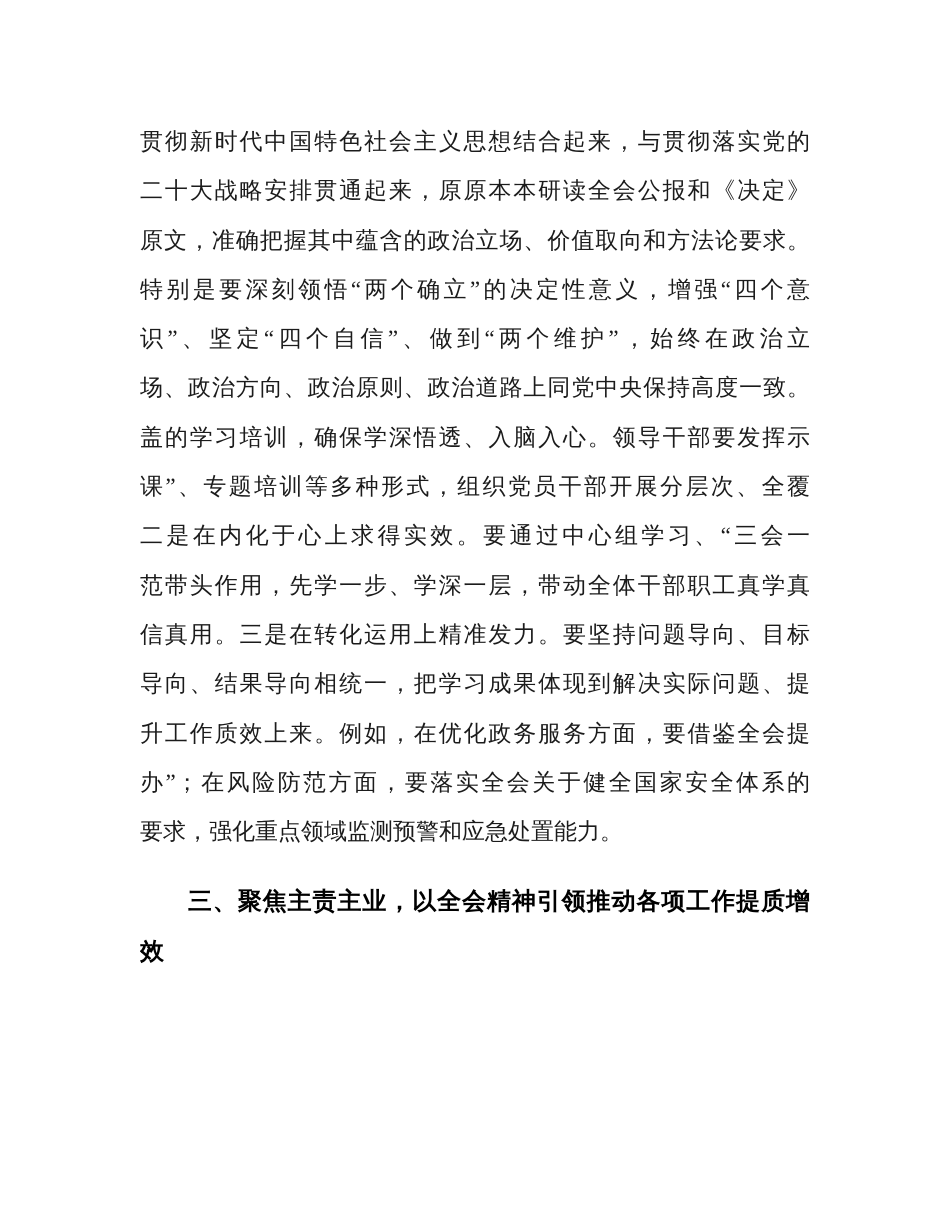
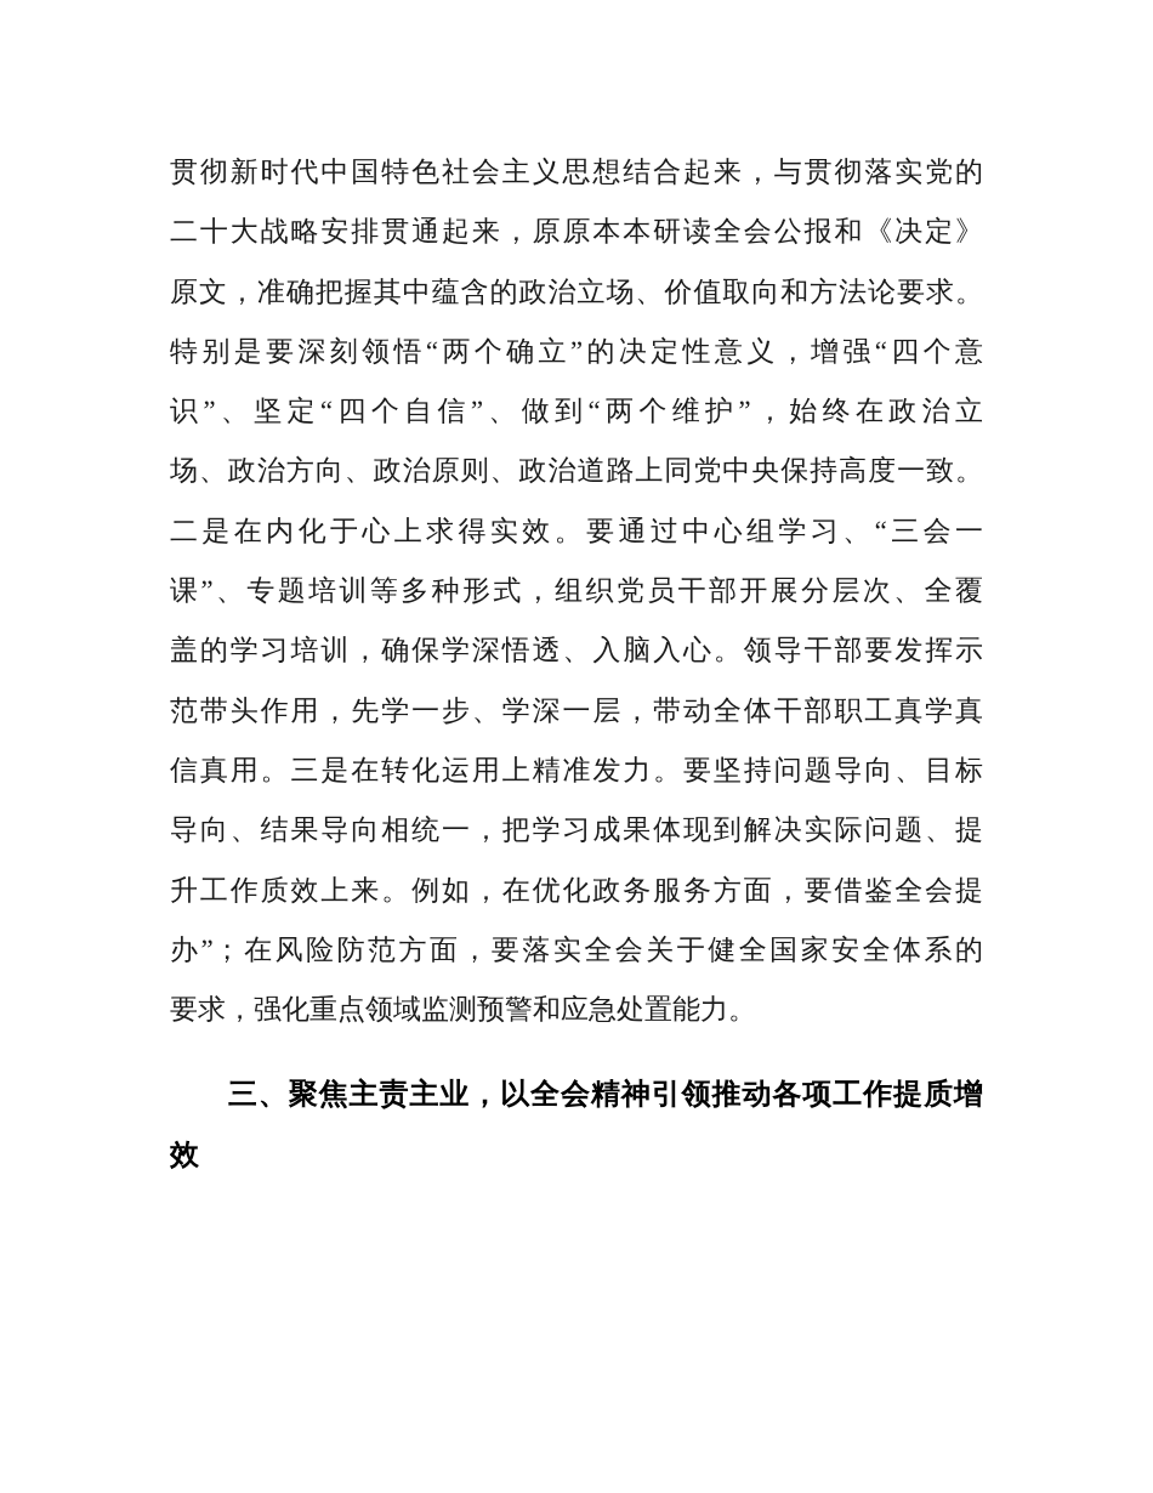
  贯彻新时代中国特色社会主义思想结合起来，与贯彻落实党的
  二十大战略安排贯通起来，原原本本研读全会公报和《决定》
  原文，准确把握其中蕴含的政治立场、价值取向和方法论要求。
  特别是要深刻领悟“两个确立”的决定性意义，增强“四个意
  识”、坚定“四个自信”、做到“两个维护”，始终在政治立
  场、政治方向、政治原则、政治道路上同党中央保持高度一致。
- 盖的学习培训，确保学深悟透、入脑入心。领导干部要发挥示
+ 二是在内化于心上求得实效。要通过中心组学习、“三会一
  课”、专题培训等多种形式，组织党员干部开展分层次、全覆
- 二是在内化于心上求得实效。要通过中心组学习、“三会一
+ 盖的学习培训，确保学深悟透、入脑入心。领导干部要发挥示
  范带头作用，先学一步、学深一层，带动全体干部职工真学真
  信真用。三是在转化运用上精准发力。要坚持问题导向、目标
  导向、结果导向相统一，把学习成果体现到解决实际问题、提
  升工作质效上来。例如，在优化政务服务方面，要借鉴全会提
  办”；在风险防范方面，要落实全会关于健全国家安全体系的
  要求，强化重点领域监测预警和应急处置能力。
  三、聚焦主责主业，以全会精神引领推动各项工作提质增
  效
